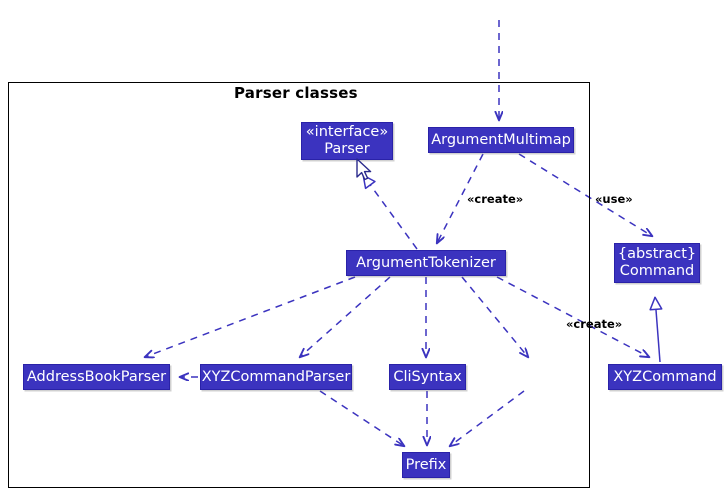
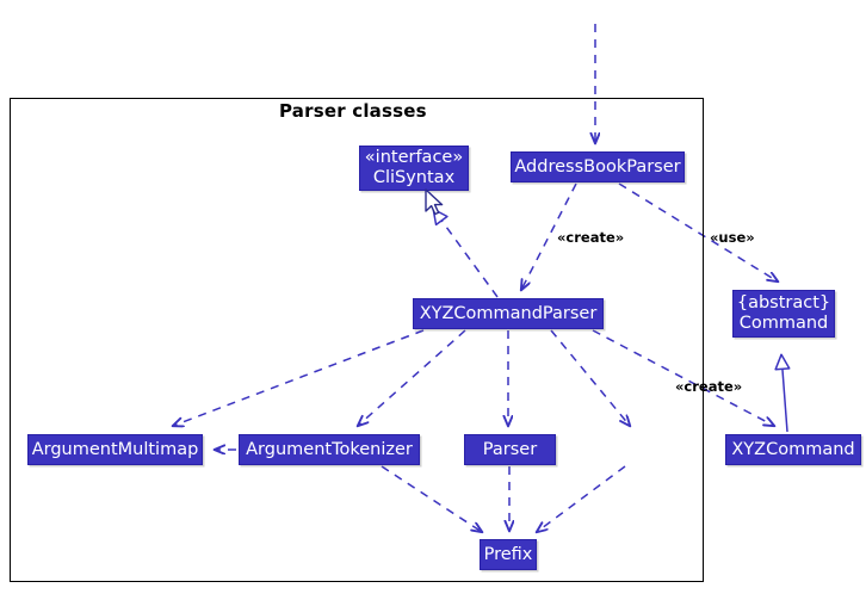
  Parser classes
  «interface»
- Parser
+ CliSyntax
- ArgumentMultimap
+ AddressBookParser
  {abstract}
  Command
- ArgumentTokenizer
+ XYZCommandParser
- AddressBookParser
+ ArgumentMultimap
- XYZCommandParser
+ ArgumentTokenizer
- CliSyntax
+ Parser
  XYZCommand
  Prefix
  «create»
  «use»
  «create»
